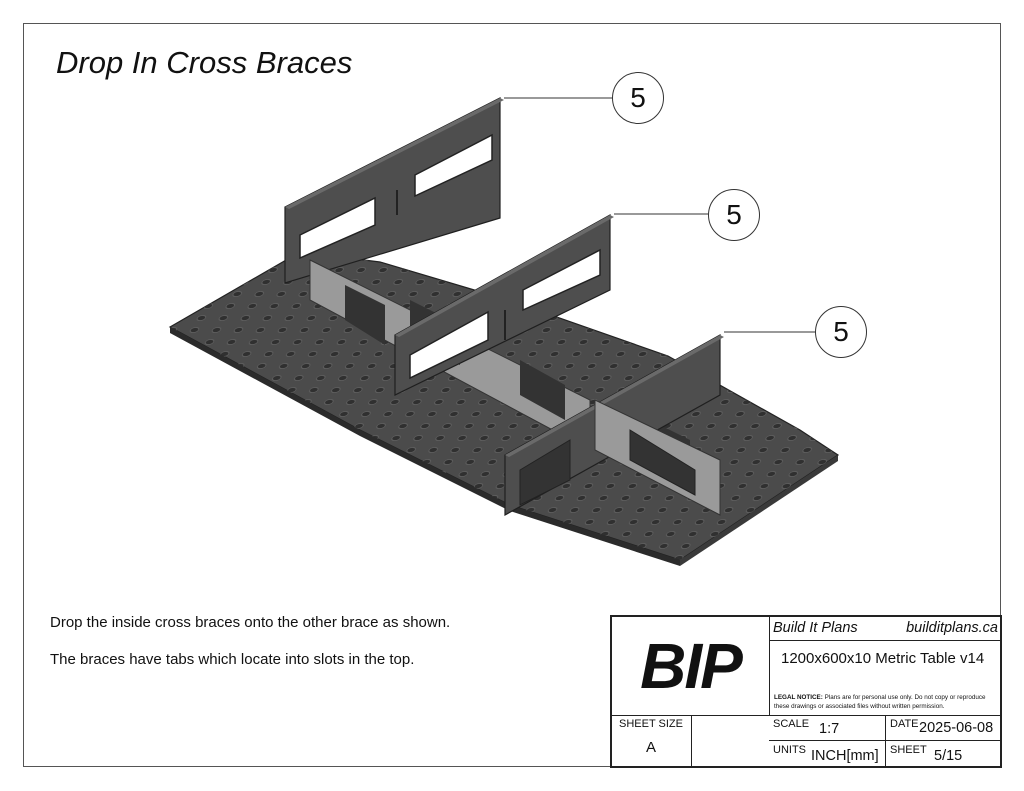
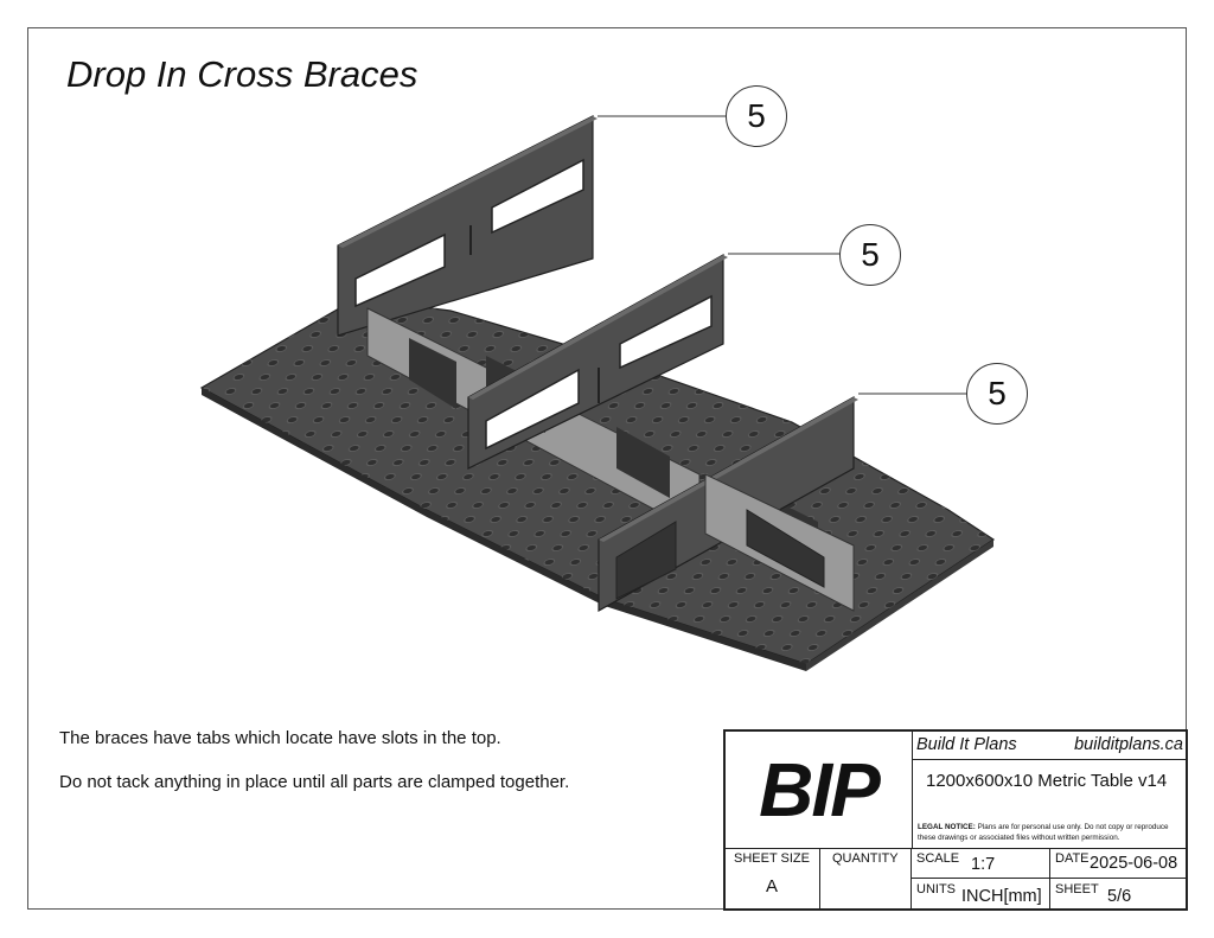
  Drop In Cross Braces
  5
  5
  5
- Drop the inside cross braces onto the other brace as shown.
- The braces have tabs which locate into slots in the top.
+ The braces have tabs which locate have slots in the top.
+ Do not tack anything in place until all parts are clamped together.
  BIP
  Build It Plans
  builditplans.ca
  1200x600x10 Metric Table v14
  SHEET SIZE
  A
+ QUANTITY
  SCALE
  1:7
  DATE
  2025-06-08
  UNITS
  INCH[mm]
  SHEET
- 5/15
+ 5/6
